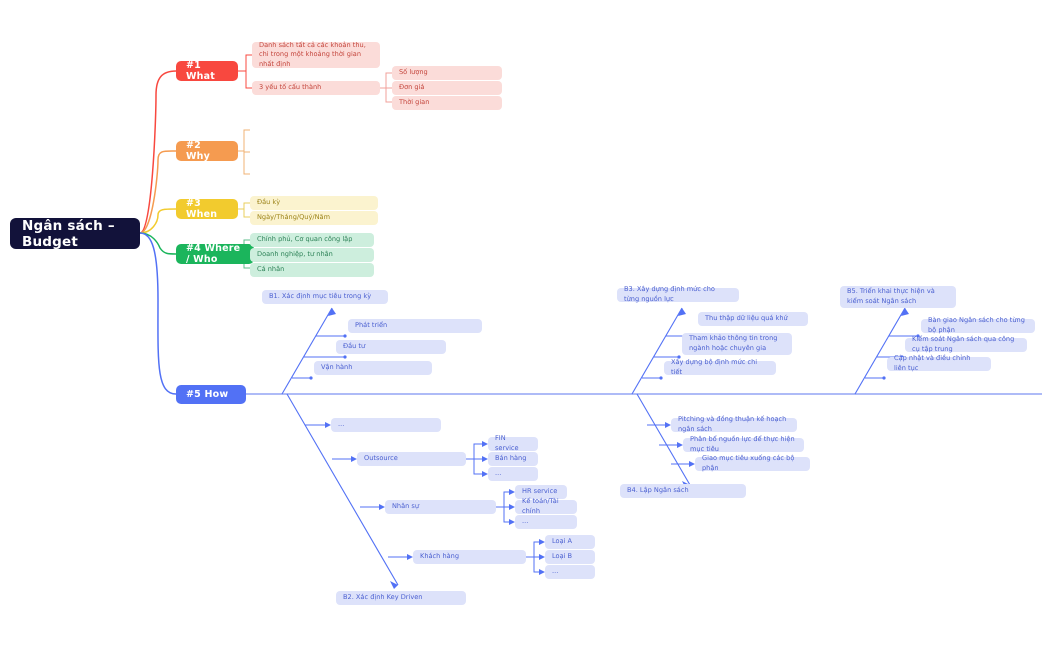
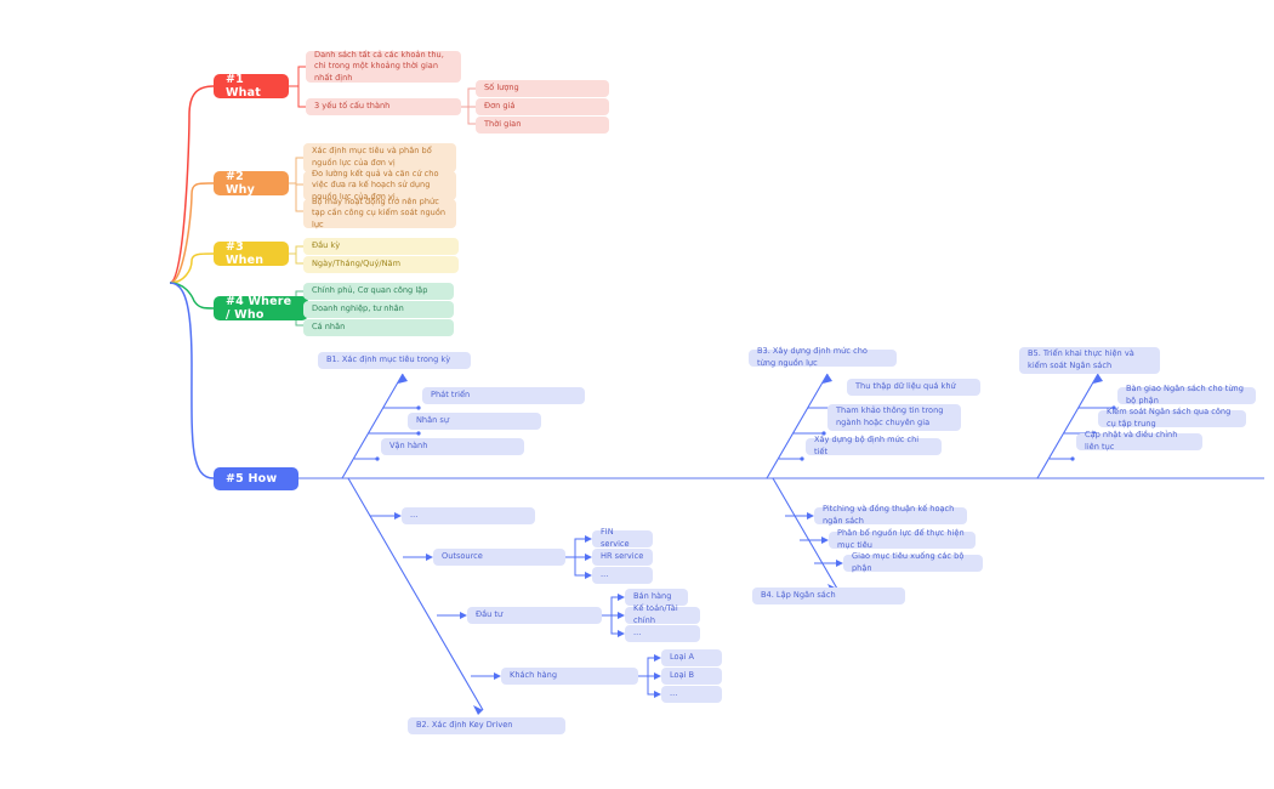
- Ngân sách – Budget
  #1 What
  Danh sách tất cả các khoản thu, chi trong một khoảng thời gian nhất định
  3 yếu tố cấu thành
  Số lượng
  Đơn giá
  Thời gian
  #2 Why
+ Xác định mục tiêu và phân bổ nguồn lực của đơn vị
+ Đo lường kết quả và căn cứ cho việc đưa ra kế hoạch sử dụng nguồn lực của đơn vị
+ Bộ máy hoạt động trở nên phức tạp cần công cụ kiểm soát nguồn lực
  #3 When
  Đầu kỳ
  Ngày/Tháng/Quý/Năm
  #4 Where / Who
  Chính phủ, Cơ quan công lập
  Doanh nghiệp, tư nhân
  Cá nhân
  #5 How
  B1. Xác định mục tiêu trong kỳ
  Phát triển
- Đầu tư
+ Nhân sự
  Vận hành
  B3. Xây dựng định mức cho từng nguồn lực
  Thu thập dữ liệu quá khứ
  Tham khảo thông tin trong ngành hoặc chuyên gia
  Xây dựng bộ định mức chi tiết
  B5. Triển khai thực hiện và kiểm soát Ngân sách
  Bàn giao Ngân sách cho từng bộ phận
  Kiểm soát Ngân sách qua công cụ tập trung
  Cập nhật và điều chỉnh liên tục
  B2. Xác định Key Driven
  ...
  Outsource
  FIN service
- Bán hàng
+ HR service
  ...
- Nhân sự
+ Đầu tư
- HR service
+ Bán hàng
  Kế toán/Tài chính
  ...
  Khách hàng
  Loại A
  Loại B
  ...
  B4. Lập Ngân sách
  Pitching và đồng thuận kế hoạch ngân sách
  Phân bổ nguồn lực để thực hiện mục tiêu
  Giao mục tiêu xuống các bộ phận
